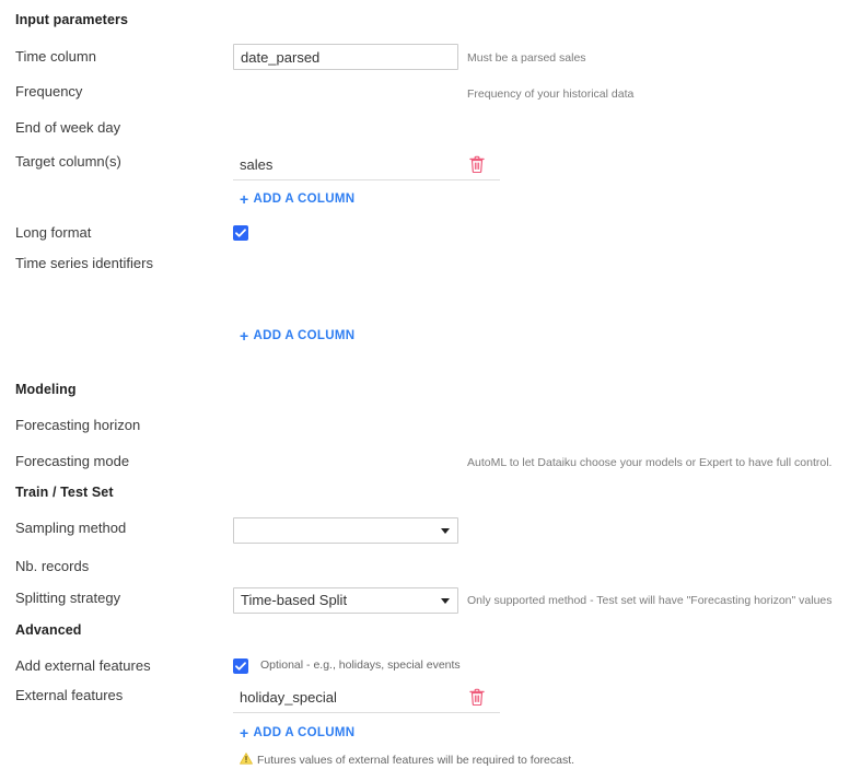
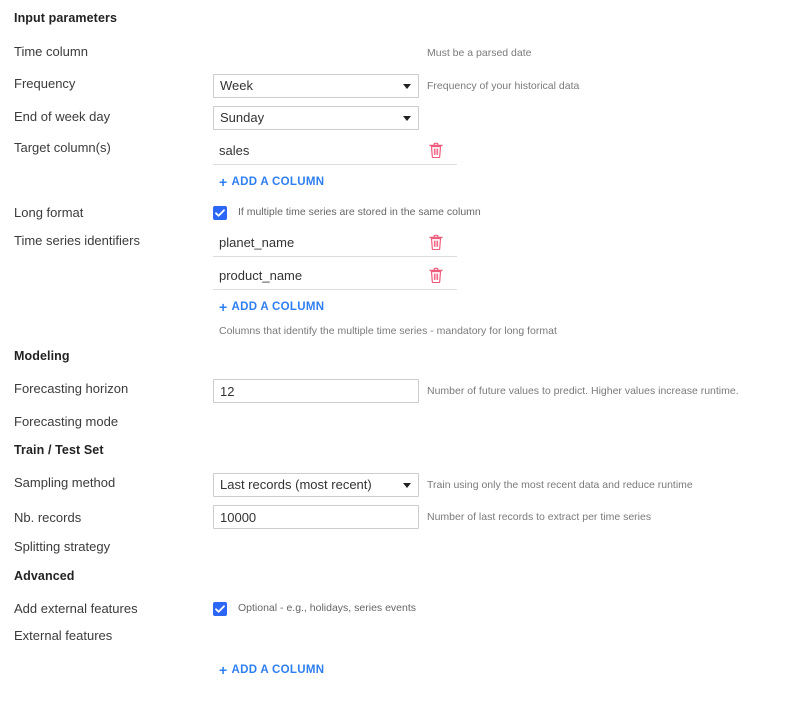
  Input parameters
  Time column
- date_parsed
- Must be a parsed sales
+ Must be a parsed date
  Frequency
+ Week
  Frequency of your historical data
  End of week day
+ Sunday
  Target column(s)
  sales
  +
  ADD A COLUMN
  Long format
+ If multiple time series are stored in the same column
  Time series identifiers
+ planet_name
+ product_name
  +
  ADD A COLUMN
+ Columns that identify the multiple time series - mandatory for long format
  Modeling
  Forecasting horizon
+ 12
+ Number of future values to predict. Higher values increase runtime.
  Forecasting mode
- AutoML to let Dataiku choose your models or Expert to have full control.
  Train / Test Set
  Sampling method
+ Last records (most recent)
+ Train using only the most recent data and reduce runtime
  Nb. records
+ 10000
+ Number of last records to extract per time series
  Splitting strategy
- Time-based Split
- Only supported method - Test set will have "Forecasting horizon" values
  Advanced
  Add external features
- Optional - e.g., holidays, special events
+ Optional - e.g., holidays, series events
  External features
- holiday_special
  +
  ADD A COLUMN
- Futures values of external features will be required to forecast.
